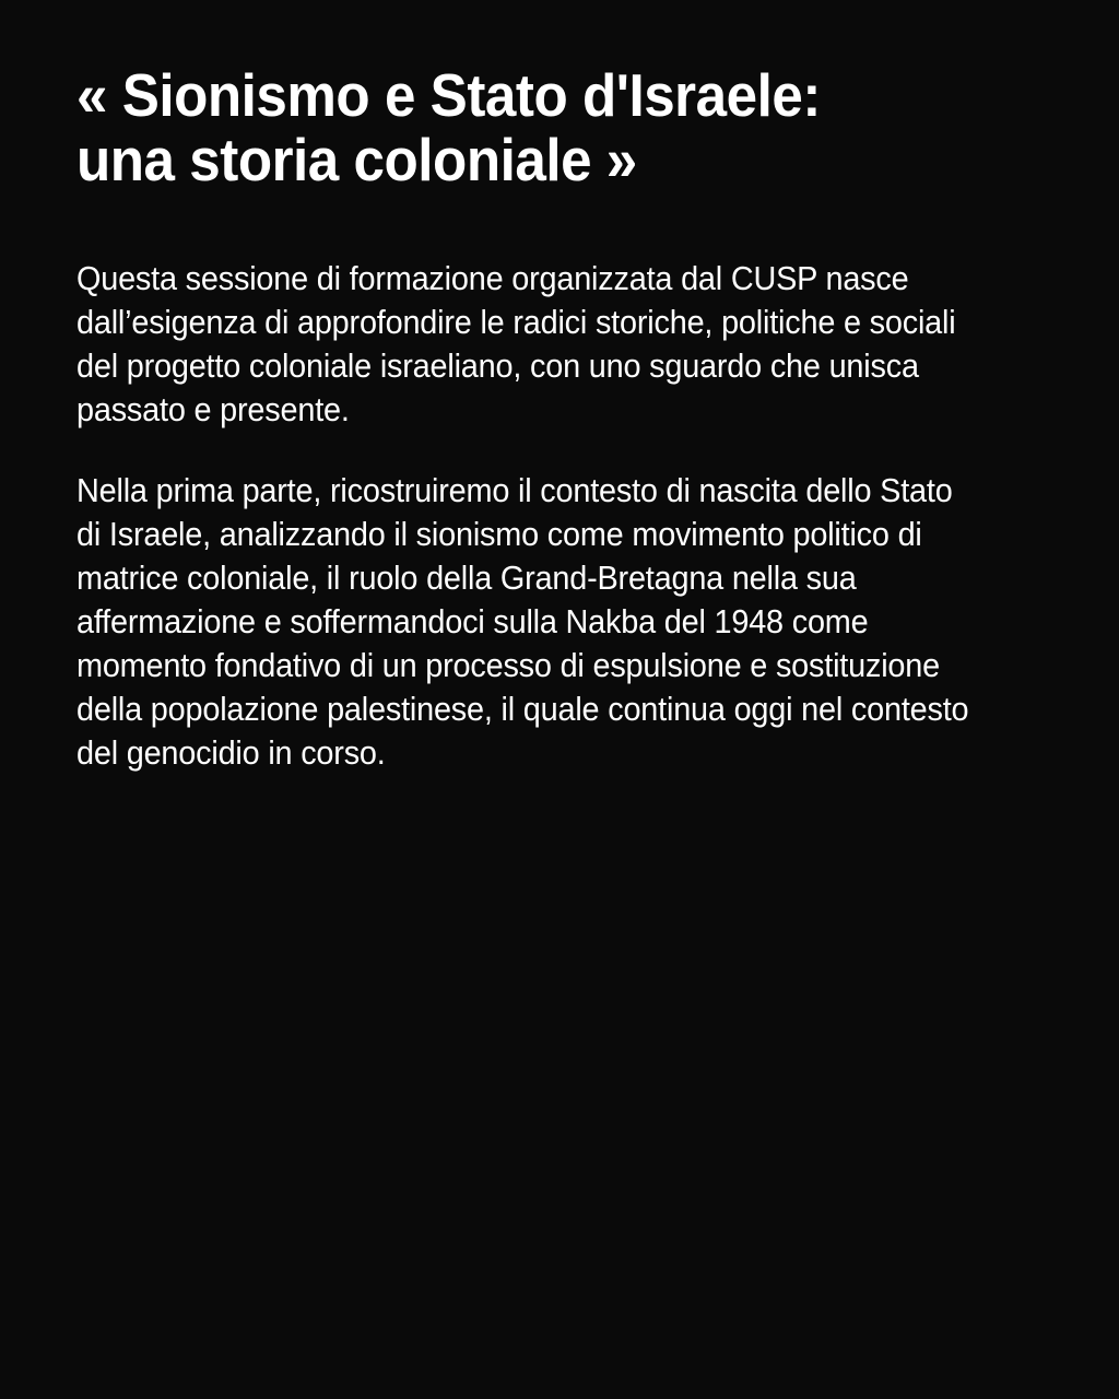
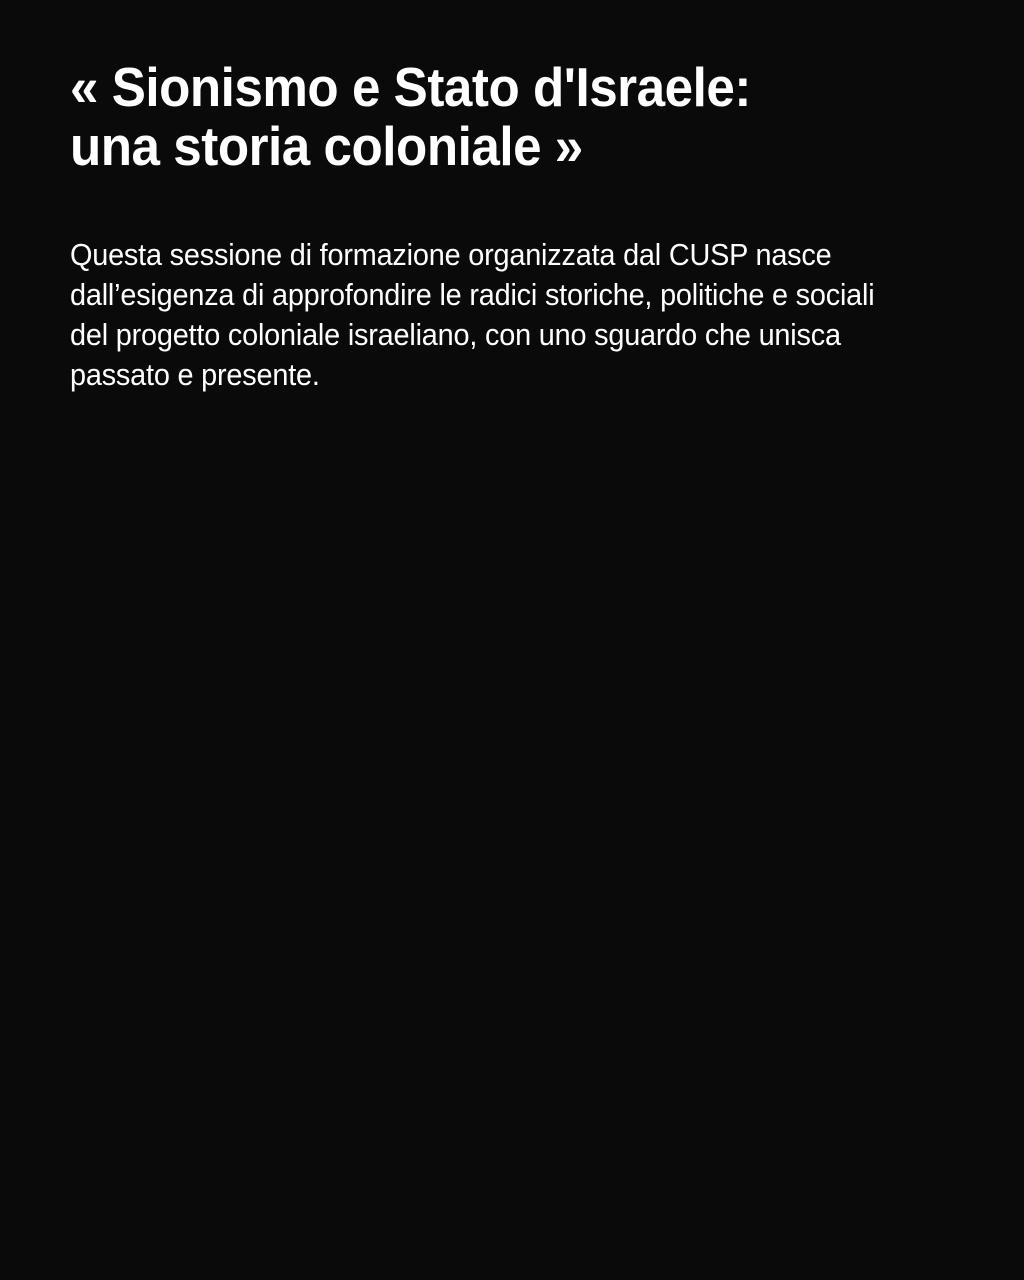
  « Sionismo e Stato d'Israele:
  una storia coloniale »
  Questa sessione di formazione organizzata dal CUSP nasce dall’esigenza di approfondire le radici storiche, politiche e sociali del progetto coloniale israeliano, con uno sguardo che unisca passato e presente.
- Nella prima parte, ricostruiremo il contesto di nascita dello Stato di Israele, analizzando il sionismo come movimento politico di matrice coloniale, il ruolo della Grand-Bretagna nella sua affermazione e soffermandoci sulla Nakba del 1948 come momento fondativo di un processo di espulsione e sostituzione della popolazione palestinese, il quale continua oggi nel contesto del genocidio in corso.
